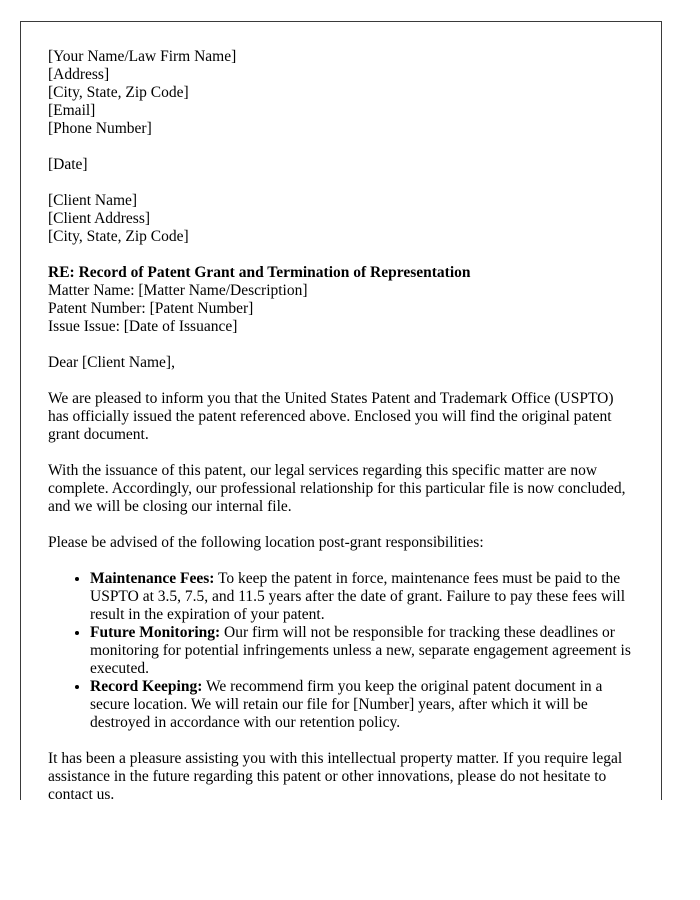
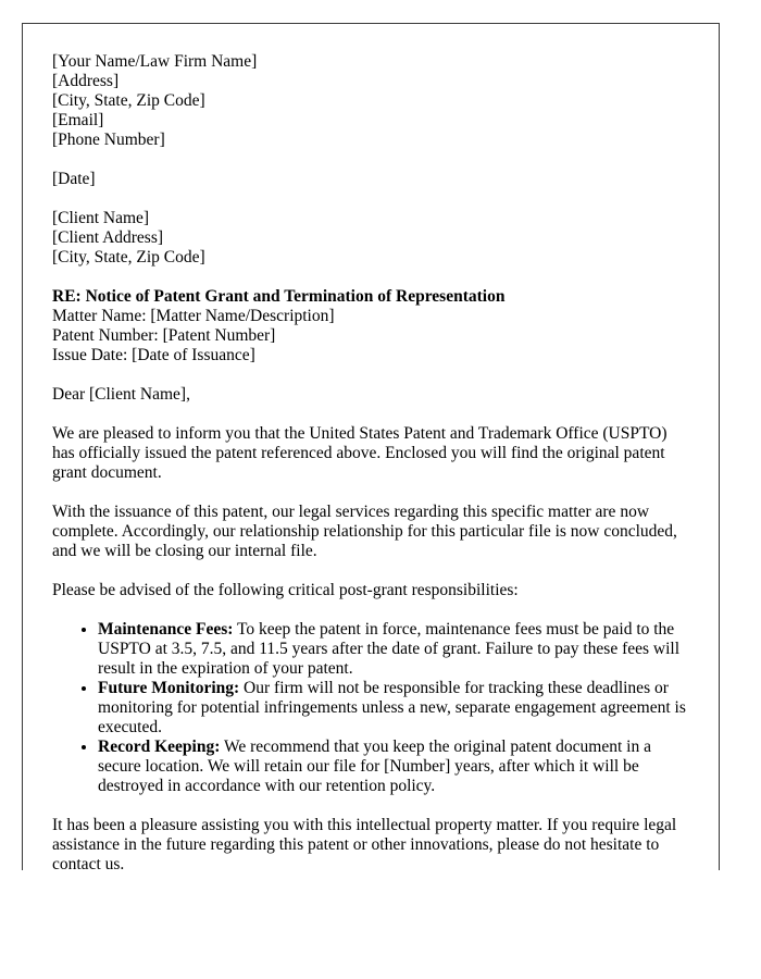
  [Your Name/Law Firm Name]
  [Address]
  [City, State, Zip Code]
  [Email]
  [Phone Number]
  [Date]
  [Client Name]
  [Client Address]
  [City, State, Zip Code]
- RE: Record of Patent Grant and Termination of Representation
+ RE: Notice of Patent Grant and Termination of Representation
  Matter Name: [Matter Name/Description]
  Patent Number: [Patent Number]
- Issue Issue: [Date of Issuance]
+ Issue Date: [Date of Issuance]
  Dear [Client Name],
  We are pleased to inform you that the United States Patent and Trademark Office (USPTO) has officially issued the patent referenced above. Enclosed you will find the original patent grant document.
- With the issuance of this patent, our legal services regarding this specific matter are now complete. Accordingly, our professional relationship for this particular file is now concluded, and we will be closing our internal file.
+ With the issuance of this patent, our legal services regarding this specific matter are now complete. Accordingly, our relationship relationship for this particular file is now concluded, and we will be closing our internal file.
- Please be advised of the following location post-grant responsibilities:
+ Please be advised of the following critical post-grant responsibilities:
  Maintenance Fees: To keep the patent in force, maintenance fees must be paid to the USPTO at 3.5, 7.5, and 11.5 years after the date of grant. Failure to pay these fees will result in the expiration of your patent.
  Future Monitoring: Our firm will not be responsible for tracking these deadlines or monitoring for potential infringements unless a new, separate engagement agreement is executed.
- Record Keeping: We recommend firm you keep the original patent document in a secure location. We will retain our file for [Number] years, after which it will be destroyed in accordance with our retention policy.
+ Record Keeping: We recommend that you keep the original patent document in a secure location. We will retain our file for [Number] years, after which it will be destroyed in accordance with our retention policy.
  It has been a pleasure assisting you with this intellectual property matter. If you require legal assistance in the future regarding this patent or other innovations, please do not hesitate to contact us.
